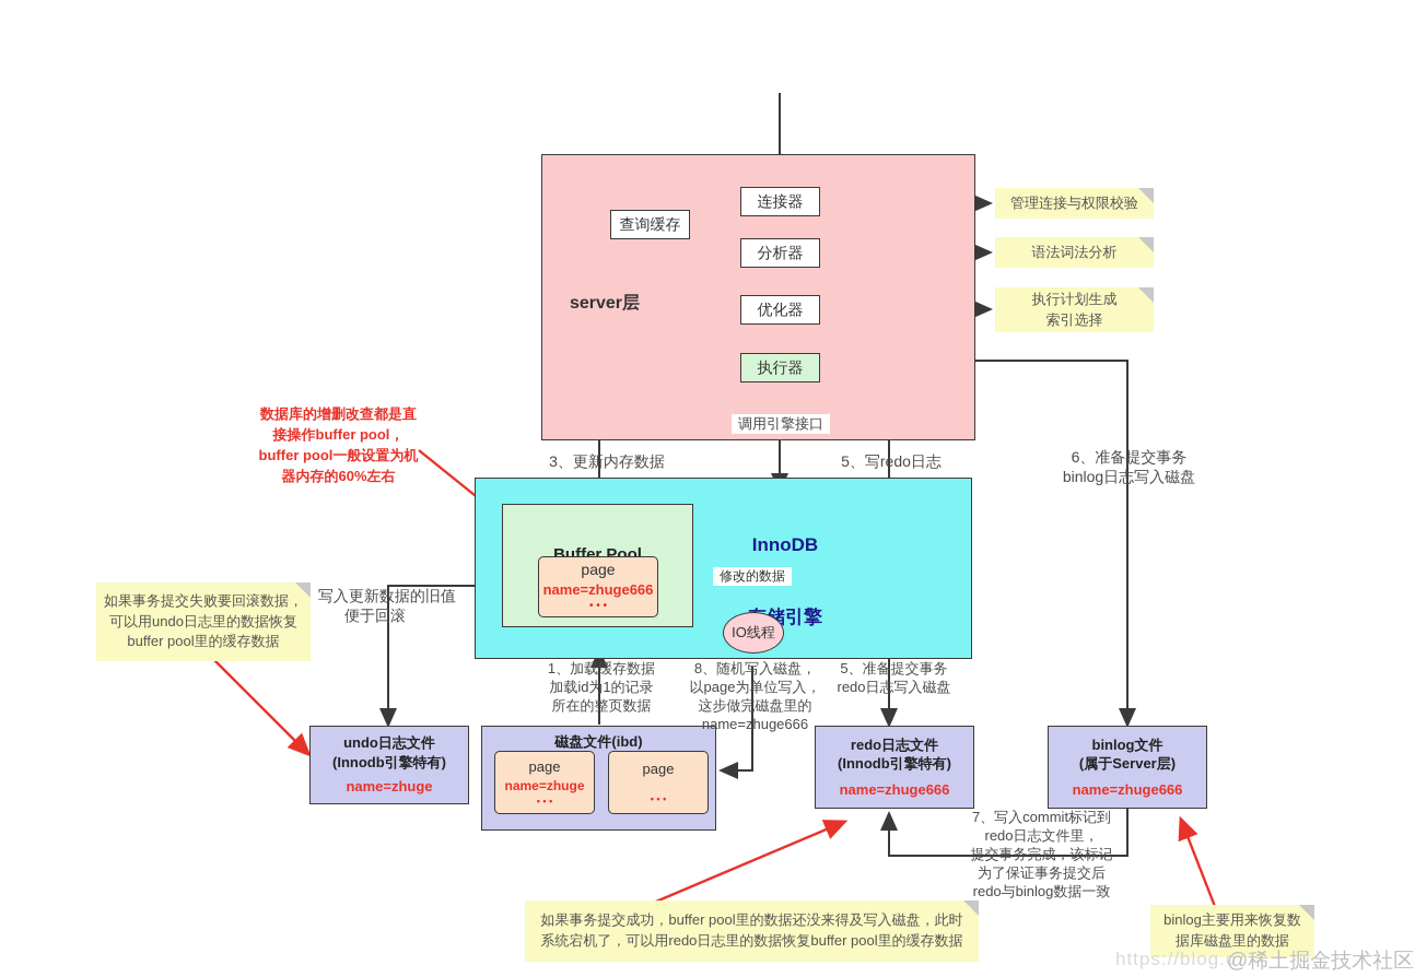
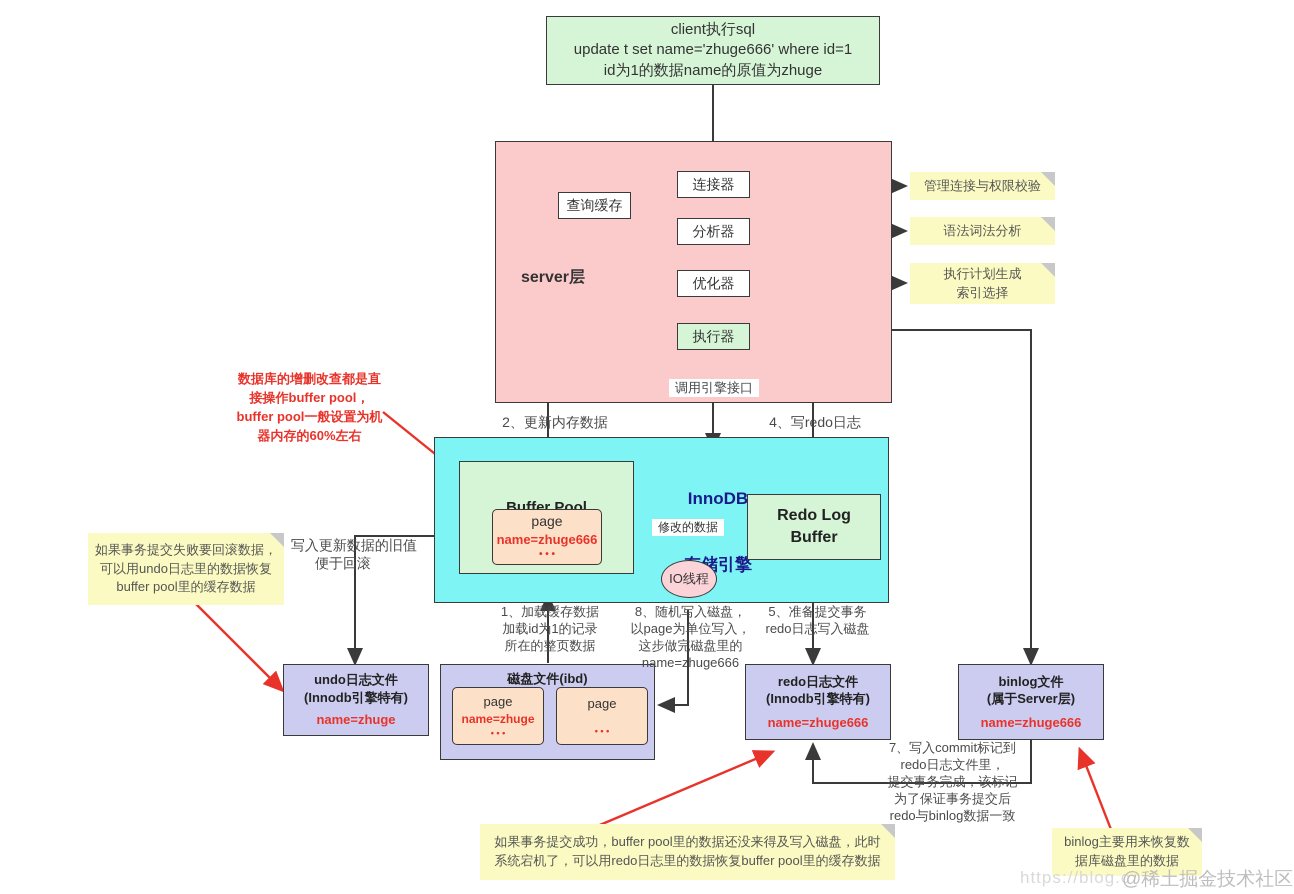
+ client执行sql
+ update t set name='zhuge666' where id=1
+ id为1的数据name的原值为zhuge
  server层
  连接器
  查询缓存
  分析器
  优化器
  执行器
  调用引擎接口
  管理连接与权限校验
  语法词法分析
  执行计划生成
  索引选择
  InnoDB
  储引擎
  Buffer Pool
  page
  name=zhuge666
  • • •
  修改的数据
  IO线程
+ Redo Log
+ Buffer
  undo日志文件
  (Innodb引擎特有)
  name=zhuge
  磁盘文件(ibd)
  page
  name=zhuge
  • • •
  page
  • • •
  redo日志文件
  (Innodb引擎特有)
  name=zhuge666
  binlog文件
  (属于Server层)
  name=zhuge666
- 3、更新内存数据
+ 2、更新内存数据
- 5、写redo日志
+ 4、写redo日志
- 6、准备提交事务
- binlog日志写入磁盘
  写入更新数据的旧值
  便于回滚
  1、加载缓存数据
  加载id为1的记录
  所在的整页数据
  8、随机写入磁盘，
  以page为单位写入，
  这步做完磁盘里的
  name=zhuge666
  5、准备提交事务
  redo日志写入磁盘
  7、写入commit标记到
  redo日志文件里，
  提交事务完成，该标记
  为了保证事务提交后
  redo与binlog数据一致
  数据库的增删改查都是直
  接操作buffer pool，
  buffer pool一般设置为机
  器内存的60%左右
  如果事务提交失败要回滚数据，
  可以用undo日志里的数据恢复
  buffer pool里的缓存数据
  如果事务提交成功，buffer pool里的数据还没来得及写入磁盘，此时
  系统宕机了，可以用redo日志里的数据恢复buffer pool里的缓存数据
  binlog主要用来恢复数
  据库磁盘里的数据
  https://blog.c
  @稀土掘金技术社区
